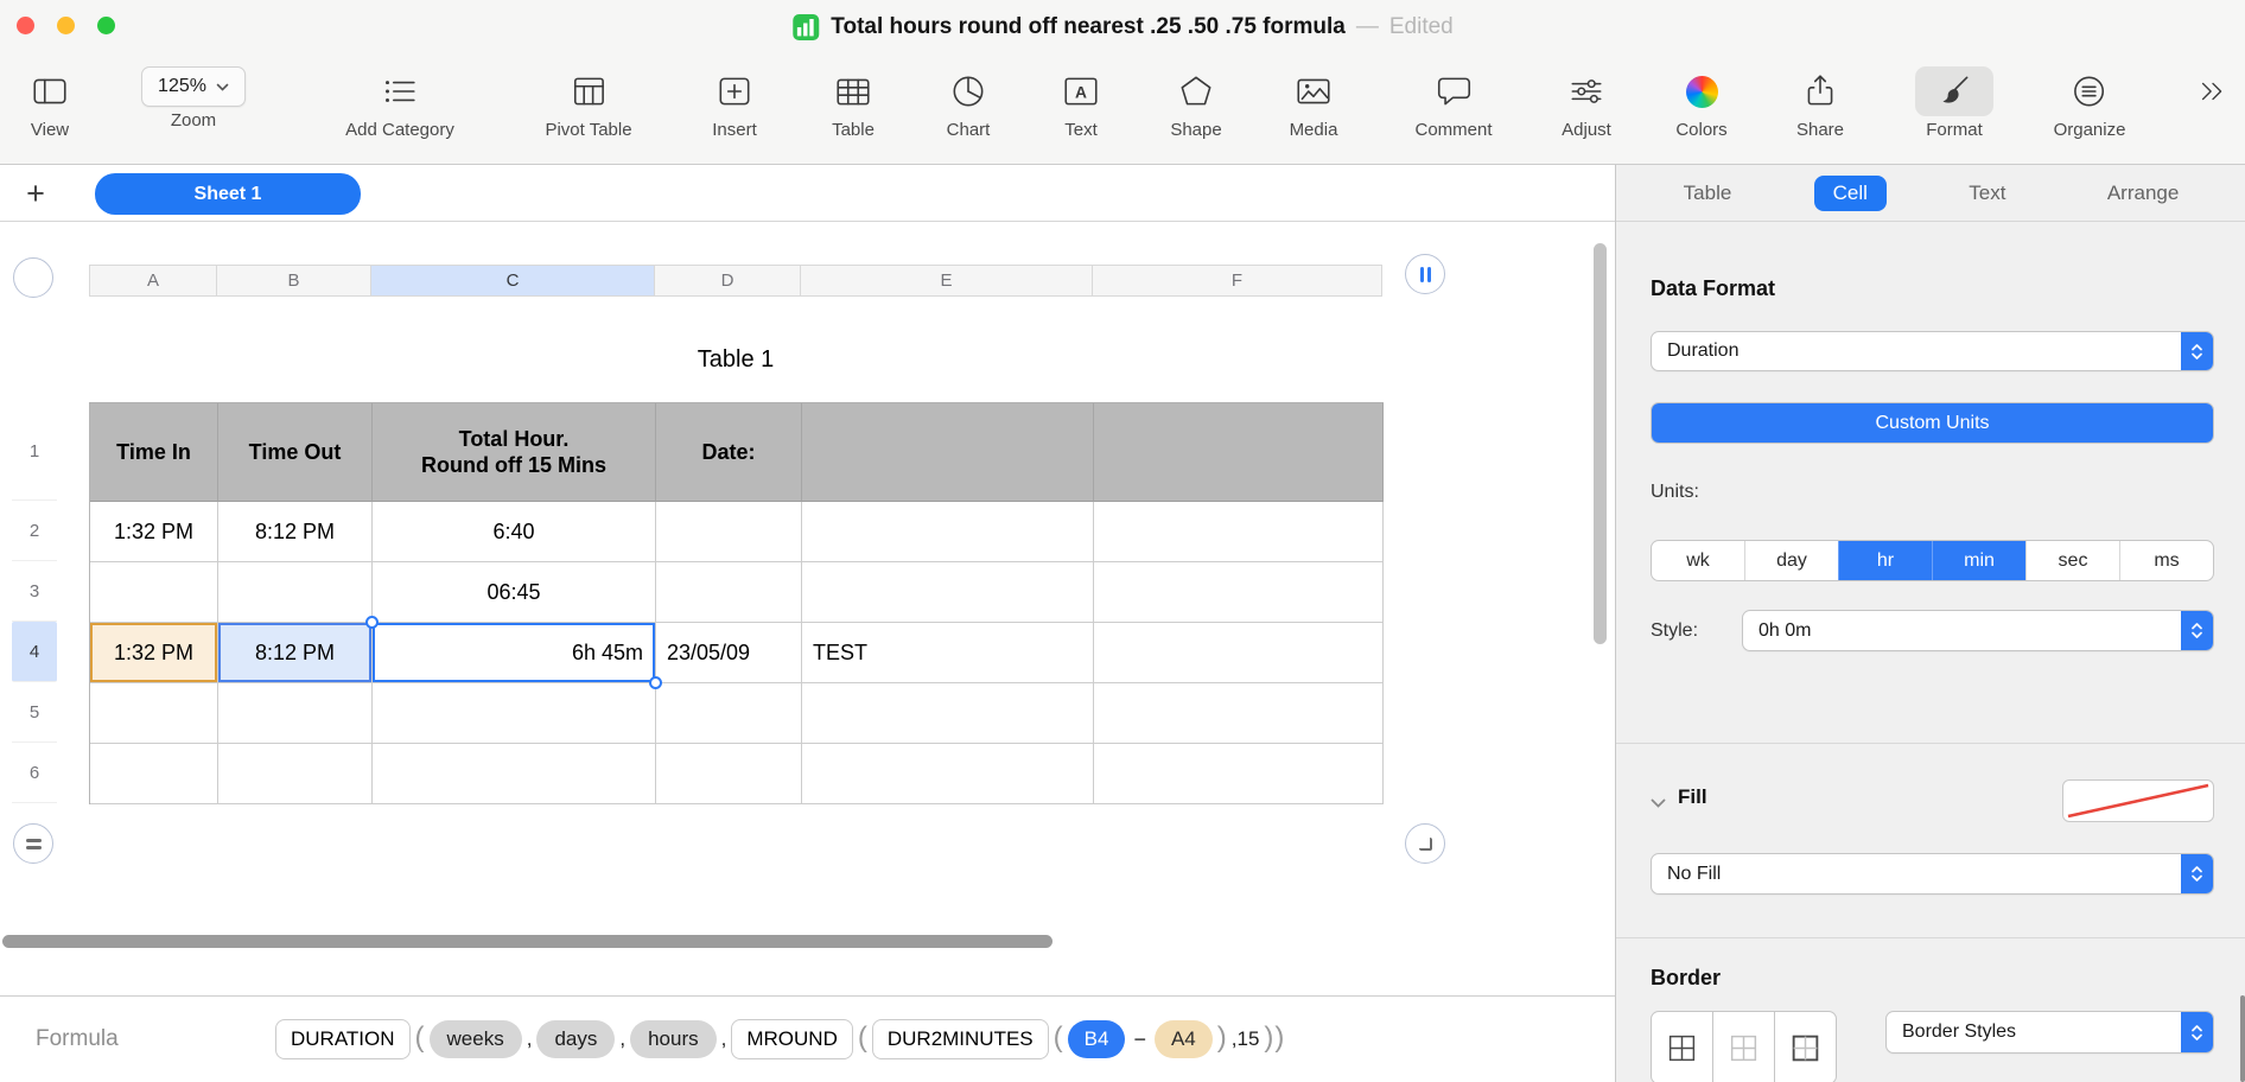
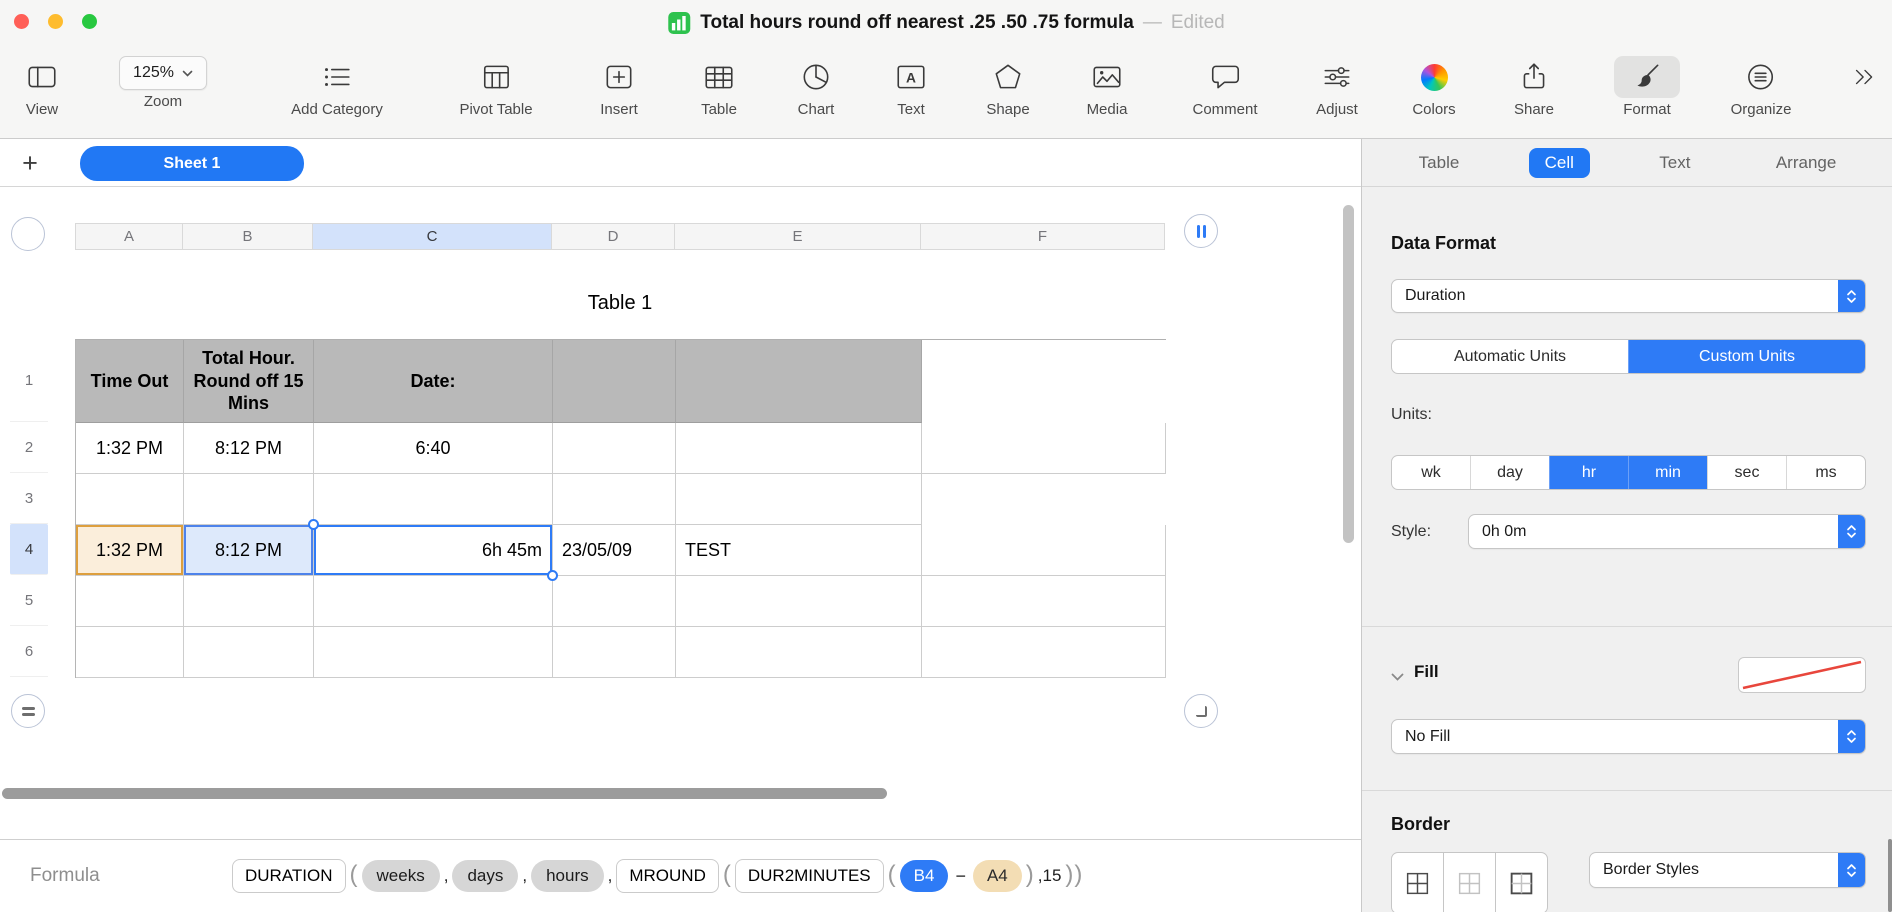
  Total hours round off nearest .25 .50 .75 formula
  —
  Edited
  View
  125%
  Zoom
  Add Category
  Pivot Table
  Insert
  Table
  Chart
  A
  Text
  Shape
  Media
  Comment
  Adjust
  Colors
  Share
  Format
  Organize
  +
  Sheet 1
  A
  B
  C
  D
  E
  F
  1
  2
  3
  4
  5
  6
  Table 1
- Time In
  Time Out
  Total Hour.
  Round off 15 Mins
  Date:
  1:32 PM
  8:12 PM
  6:40
- 06:45
  1:32 PM
  8:12 PM
  6h 45m
  23/05/09
  TEST
  Formula
  DURATION
  (
  weeks
  ,
  days
  ,
  hours
  ,
  MROUND
  (
  DUR2MINUTES
  (
  B4
  −
  A4
  )
  ,15
  )
  )
  Table
  Cell
  Text
  Arrange
  Data Format
  Duration
+ Automatic Units
  Custom Units
  Units:
  wk
  day
  hr
  min
  sec
  ms
  Style:
  0h 0m
  Fill
  No Fill
  Border
  Border Styles
